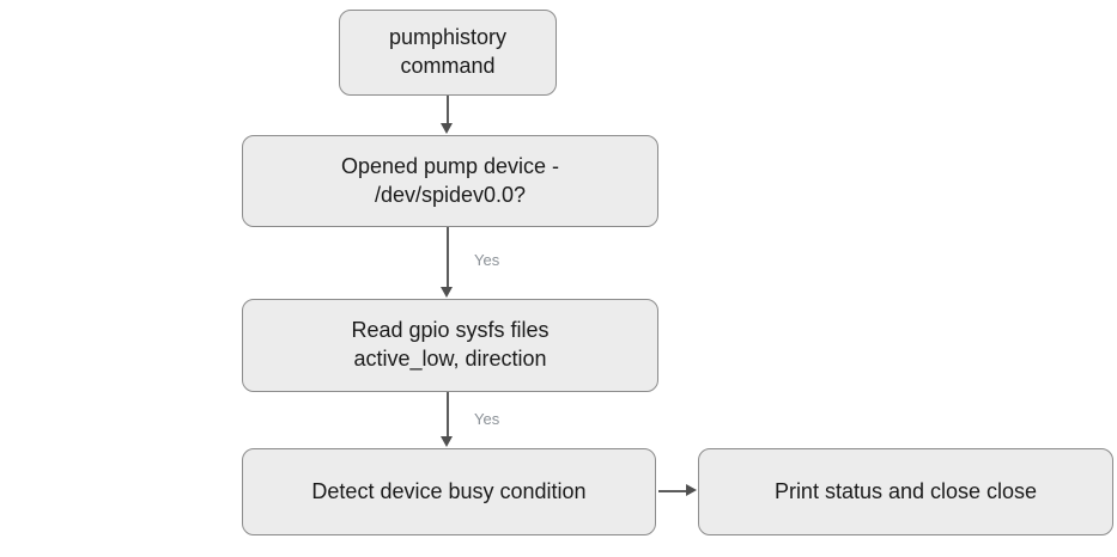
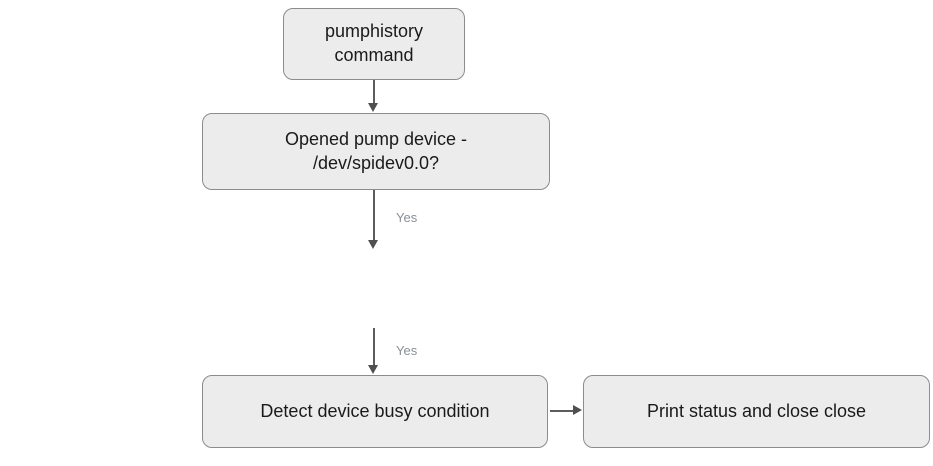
  pumphistory
  command
  Opened pump device -
  /dev/spidev0.0?
- Read gpio sysfs files
- active_low, direction
  Detect device busy condition
  Print status and close close
  Yes
  Yes
